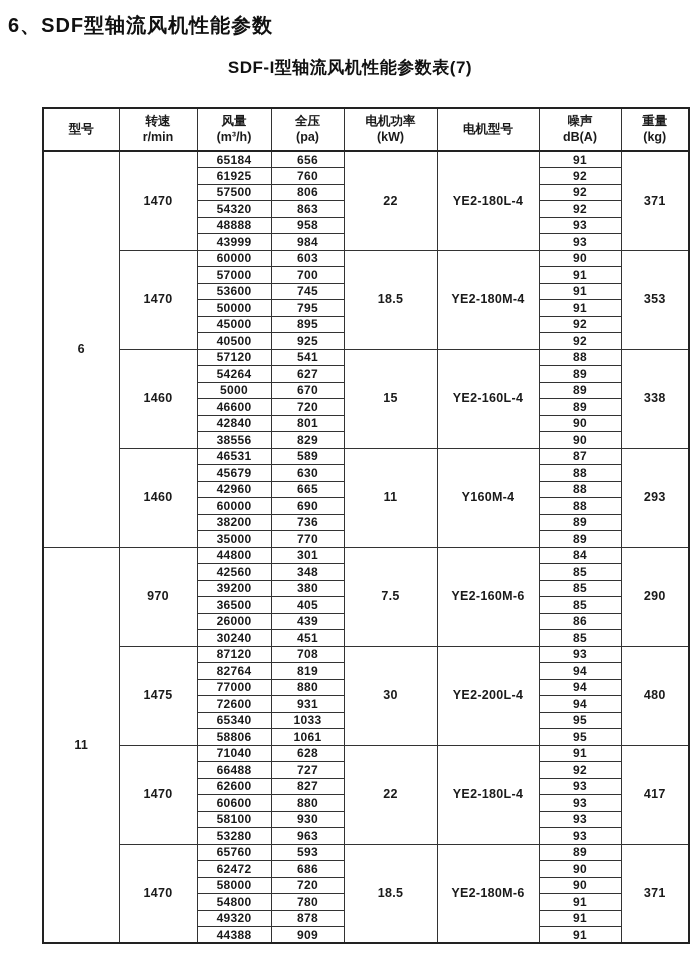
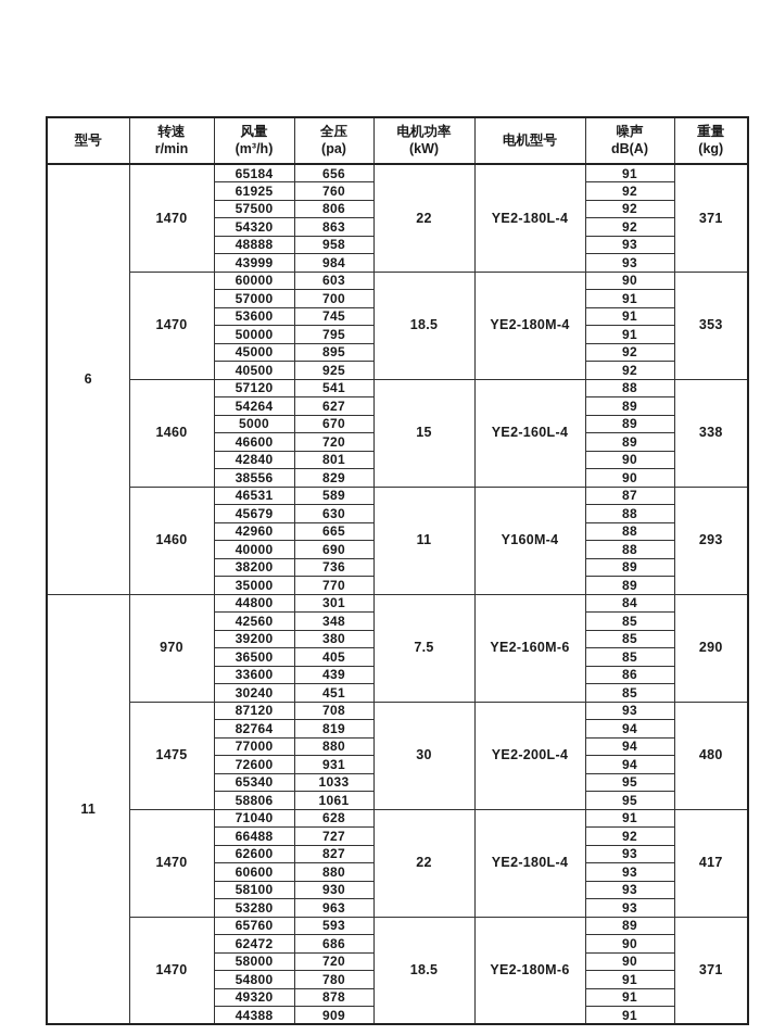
- 6、SDF型轴流风机性能参数
- SDF-I型轴流风机性能参数表(7)
  型号	转速r/min	风量(m³/h)	全压(pa)	电机功率(kW)	电机型号	噪声dB(A)	重量(kg)
  6	1470	65184	656	22	YE2-180L-4	91	371
  61925	760	92
  57500	806	92
  54320	863	92
  48888	958	93
  43999	984	93
  1470	60000	603	18.5	YE2-180M-4	90	353
  57000	700	91
  53600	745	91
  50000	795	91
  45000	895	92
  40500	925	92
  1460	57120	541	15	YE2-160L-4	88	338
  54264	627	89
  5000	670	89
  46600	720	89
  42840	801	90
  38556	829	90
  1460	46531	589	11	Y160M-4	87	293
  45679	630	88
  42960	665	88
- 60000	690	88
+ 40000	690	88
  38200	736	89
  35000	770	89
  11	970	44800	301	7.5	YE2-160M-6	84	290
  42560	348	85
  39200	380	85
  36500	405	85
- 26000	439	86
+ 33600	439	86
  30240	451	85
  1475	87120	708	30	YE2-200L-4	93	480
  82764	819	94
  77000	880	94
  72600	931	94
  65340	1033	95
  58806	1061	95
  1470	71040	628	22	YE2-180L-4	91	417
  66488	727	92
  62600	827	93
  60600	880	93
  58100	930	93
  53280	963	93
  1470	65760	593	18.5	YE2-180M-6	89	371
  62472	686	90
  58000	720	90
  54800	780	91
  49320	878	91
  44388	909	91
